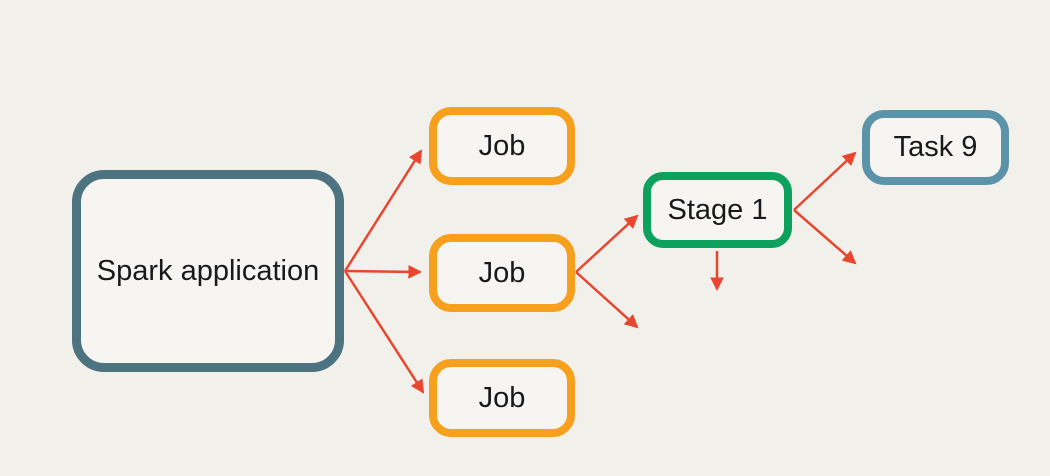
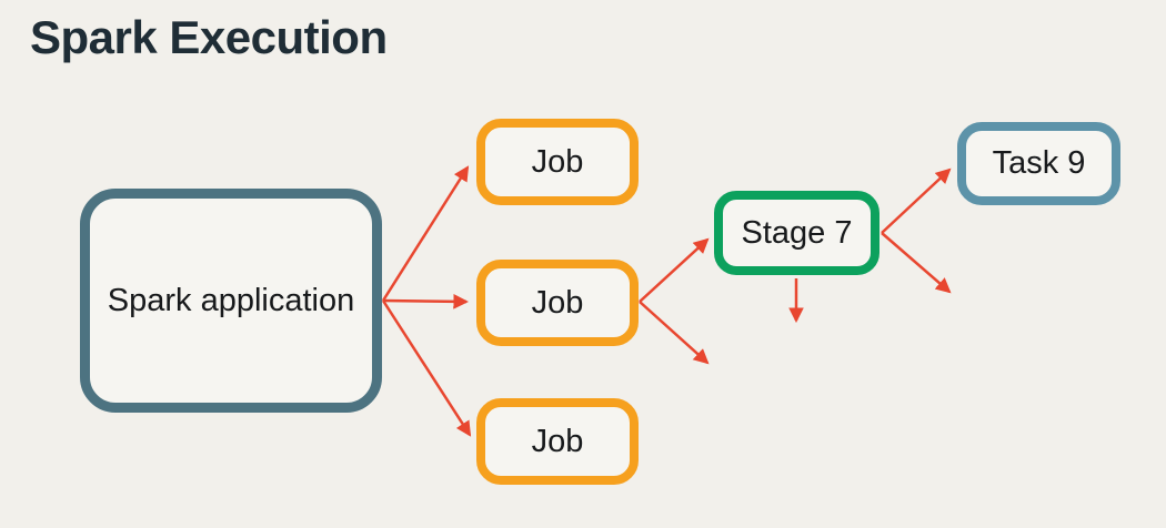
+ Spark Execution
  Spark application
  Job
  Job
  Job
- Stage 1
+ Stage 7
  Task 9
